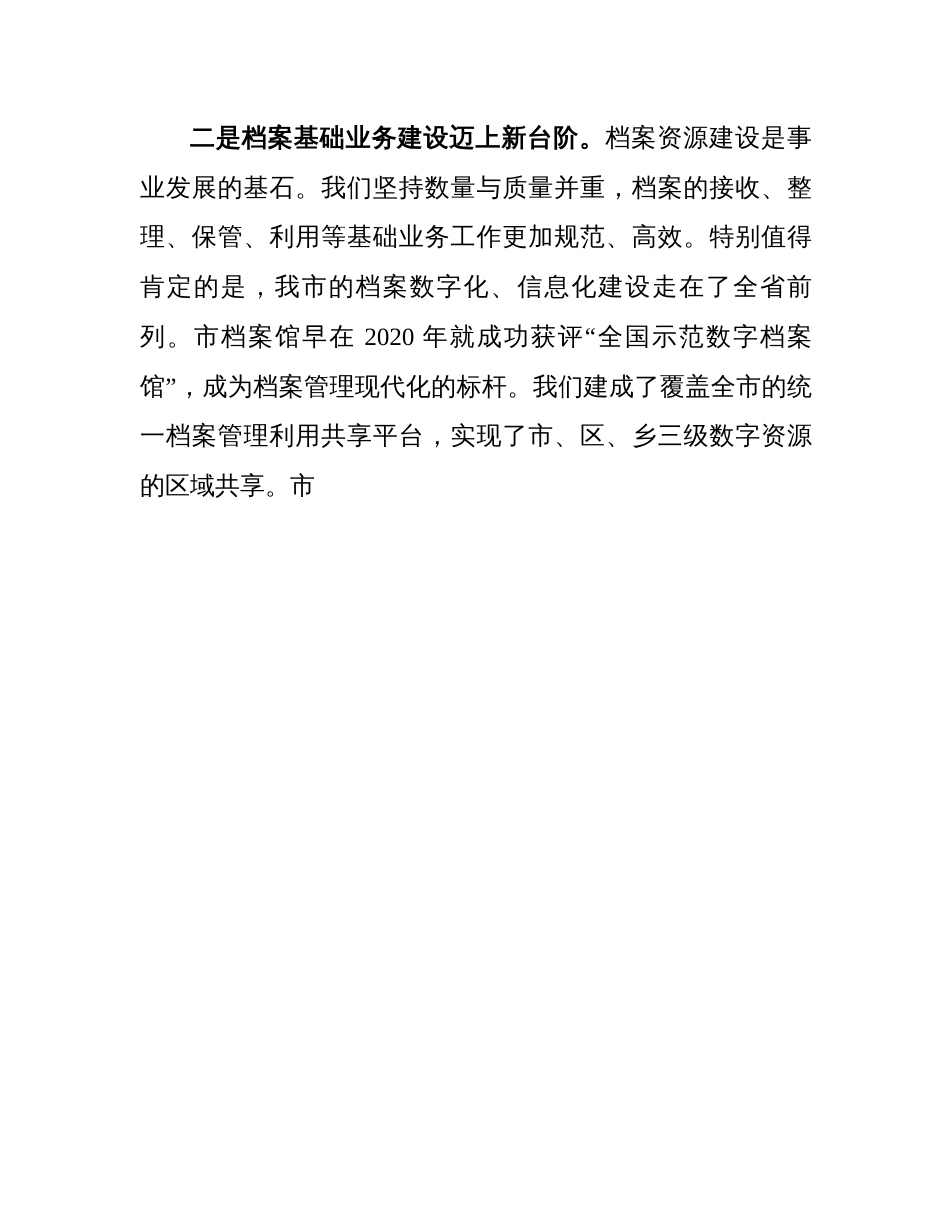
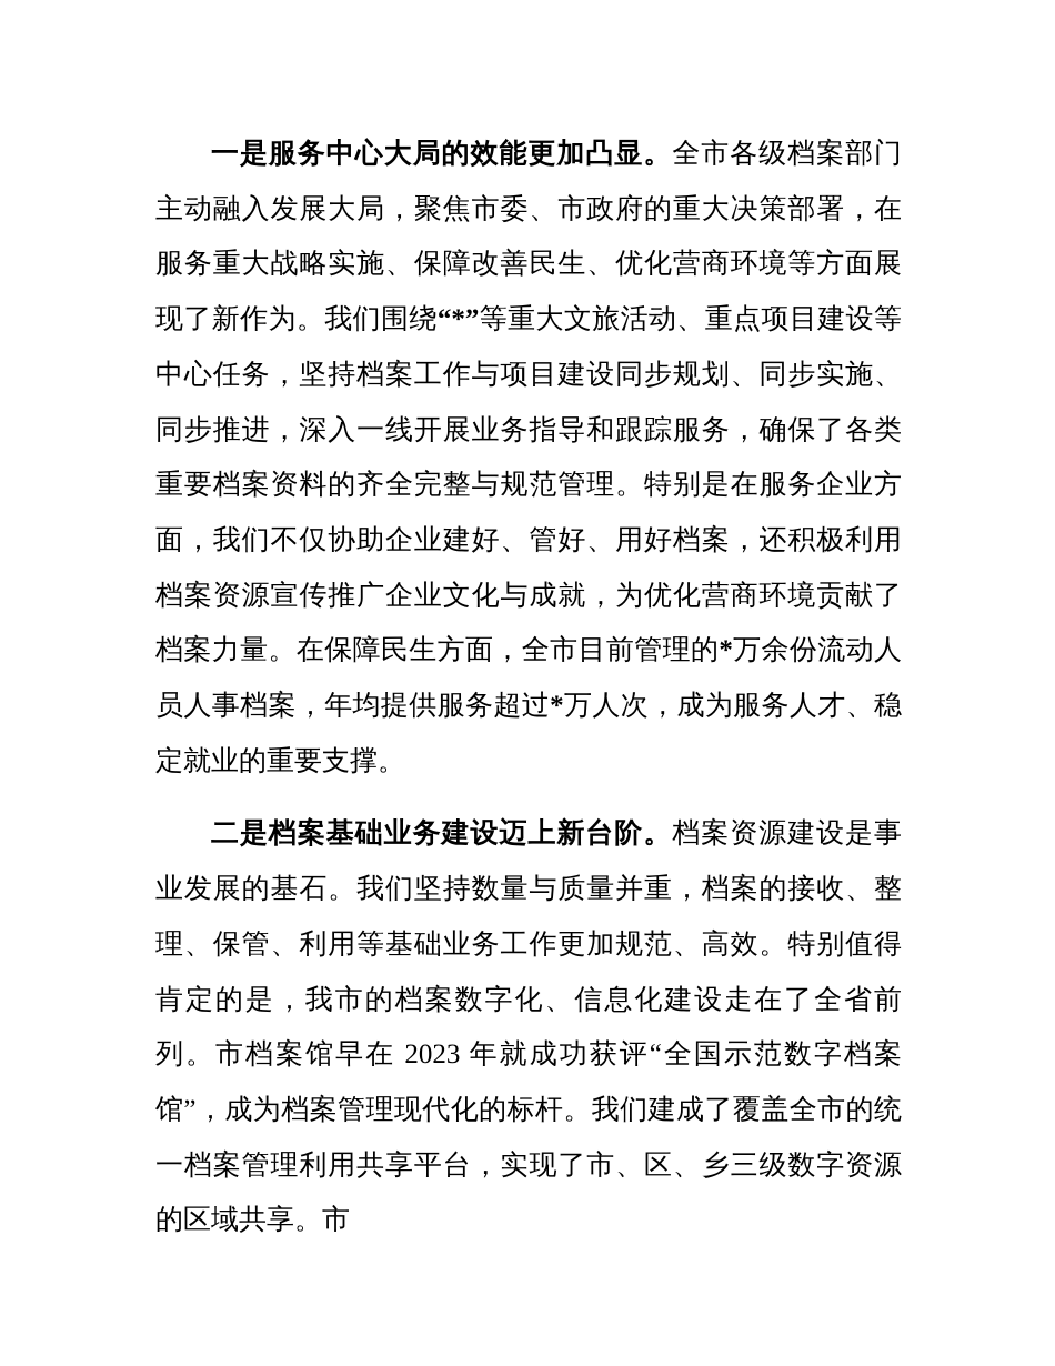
+ 一是服务中心大局的效能更加凸显。全市各级档案部门主动融入发展大局，聚焦市委、市政府的重大决策部署，在服务重大战略实施、保障改善民生、优化营商环境等方面展现了新作为。我们围绕“*”等重大文旅活动、重点项目建设等中心任务，坚持档案工作与项目建设同步规划、同步实施、同步推进，深入一线开展业务指导和跟踪服务，确保了各类重要档案资料的齐全完整与规范管理。特别是在服务企业方面，我们不仅协助企业建好、管好、用好档案，还积极利用档案资源宣传推广企业文化与成就，为优化营商环境贡献了档案力量。在保障民生方面，全市目前管理的*万余份流动人员人事档案，年均提供服务超过*万人次，成为服务人才、稳定就业的重要支撑。
- 二是档案基础业务建设迈上新台阶。档案资源建设是事业发展的基石。我们坚持数量与质量并重，档案的接收、整理、保管、利用等基础业务工作更加规范、高效。特别值得肯定的是，我市的档案数字化、信息化建设走在了全省前列。市档案馆早在 2020 年就成功获评“全国示范数字档案馆”，成为档案管理现代化的标杆。我们建成了覆盖全市的统一档案管理利用共享平台，实现了市、区、乡三级数字资源的区域共享。市
+ 二是档案基础业务建设迈上新台阶。档案资源建设是事业发展的基石。我们坚持数量与质量并重，档案的接收、整理、保管、利用等基础业务工作更加规范、高效。特别值得肯定的是，我市的档案数字化、信息化建设走在了全省前列。市档案馆早在 2023 年就成功获评“全国示范数字档案馆”，成为档案管理现代化的标杆。我们建成了覆盖全市的统一档案管理利用共享平台，实现了市、区、乡三级数字资源的区域共享。市
